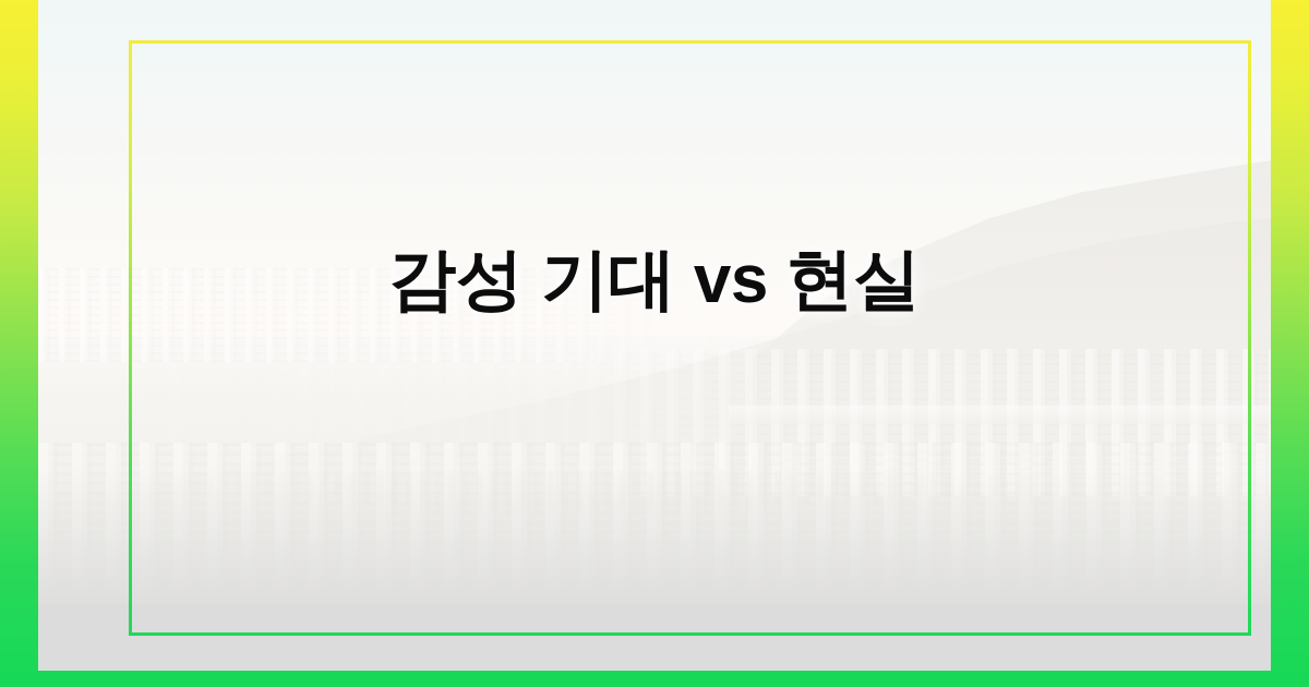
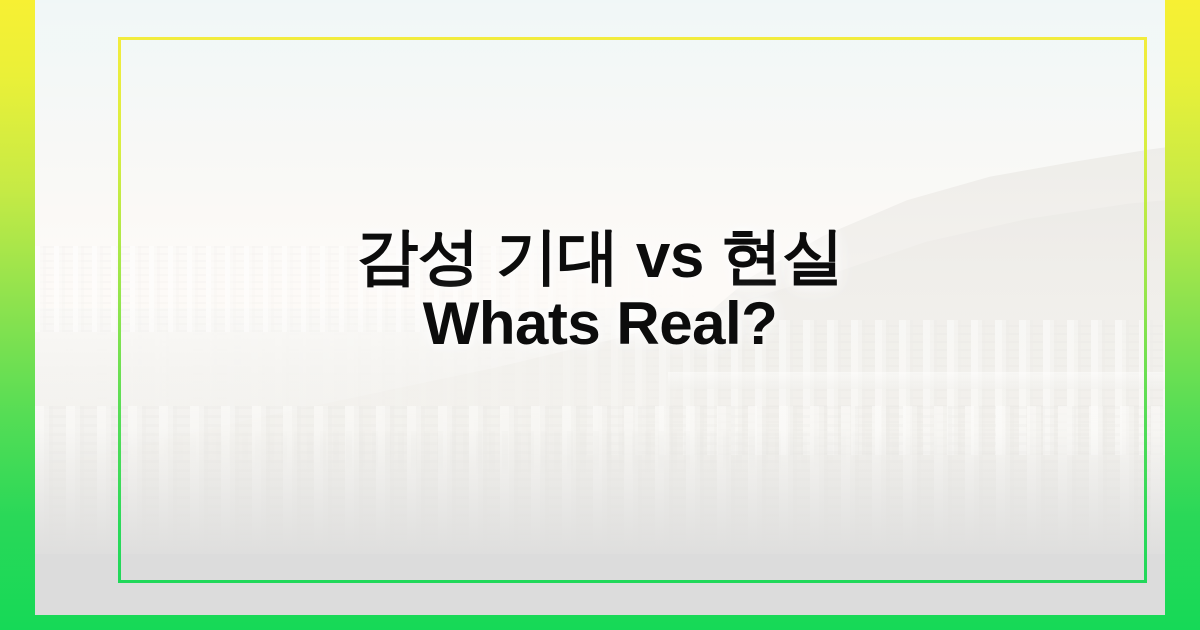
  감성 기대 vs 현실
+ Whats Real?
